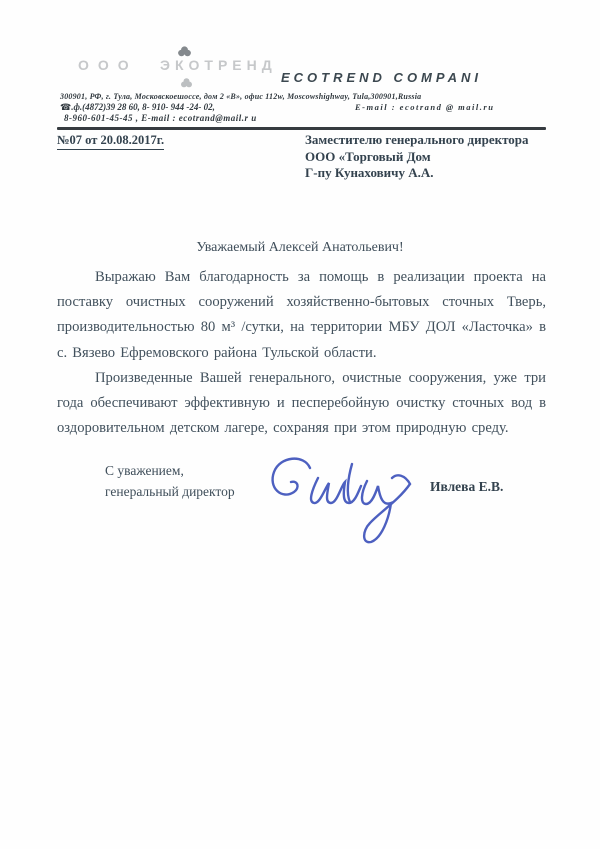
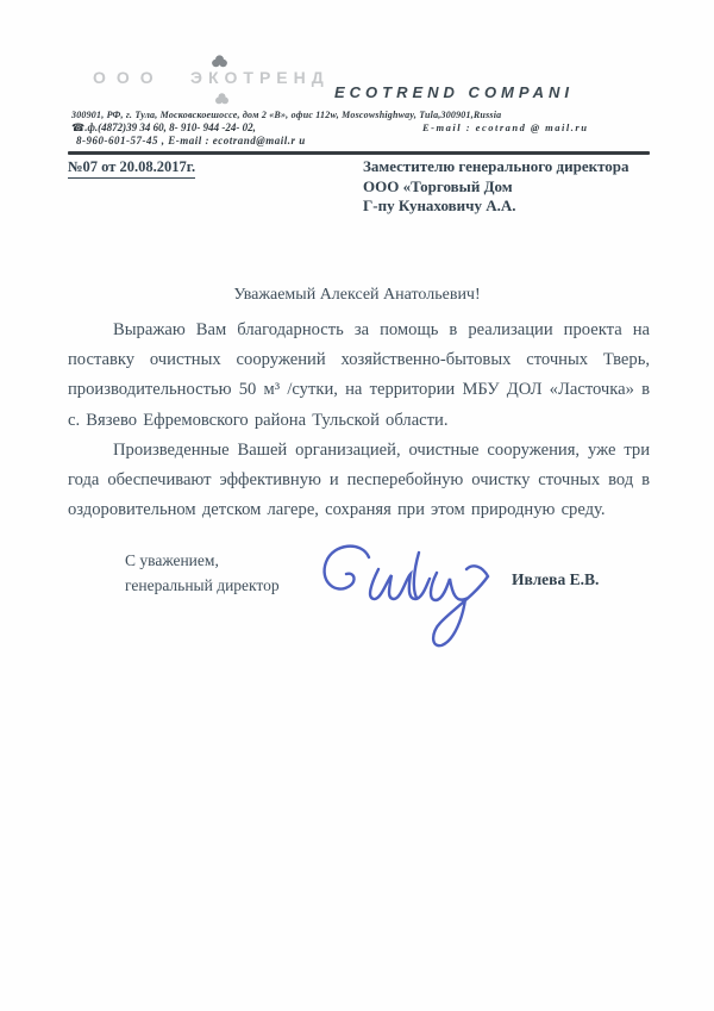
  ООО
  ЭКОТРЕНД
  ECOTREND COMPANI
  300901, РФ, г. Тула, Московскоешоссе, дом 2 «В», офис 112w, Moscowshighway, Tula,300901,Russia
- ☎.ф.(4872)39 28 60, 8- 910- 944 -24- 02,
+ ☎.ф.(4872)39 34 60, 8- 910- 944 -24- 02,
  E-mail : ecotrand @ mail.ru
- 8-960-601-45-45 , E-mail : ecotrand@mail.r u
+ 8-960-601-57-45 , E-mail : ecotrand@mail.r u
  №07 от 20.08.2017г.
  Заместителю генерального директора
  ООО «Торговый Дом
  Г-пу Кунаховичу А.А.
  Уважаемый Алексей Анатольевич!
- Выражаю Вам благодарность за помощь в реализации проекта на поставку очистных сооружений хозяйственно-бытовых сточных Тверь, производительностью 80 м³ /сутки, на территории МБУ ДОЛ «Ласточка» в с. Вязево Ефремовского района Тульской области.
+ Выражаю Вам благодарность за помощь в реализации проекта на поставку очистных сооружений хозяйственно-бытовых сточных Тверь, производительностью 50 м³ /сутки, на территории МБУ ДОЛ «Ласточка» в с. Вязево Ефремовского района Тульской области.
- Произведенные Вашей генерального, очистные сооружения, уже три года обеспечивают эффективную и песперебойную очистку сточных вод в оздоровительном детском лагере, сохраняя при этом природную среду.
+ Произведенные Вашей организацией, очистные сооружения, уже три года обеспечивают эффективную и песперебойную очистку сточных вод в оздоровительном детском лагере, сохраняя при этом природную среду.
  С уважением,
  генеральный директор
  Ивлева Е.В.
